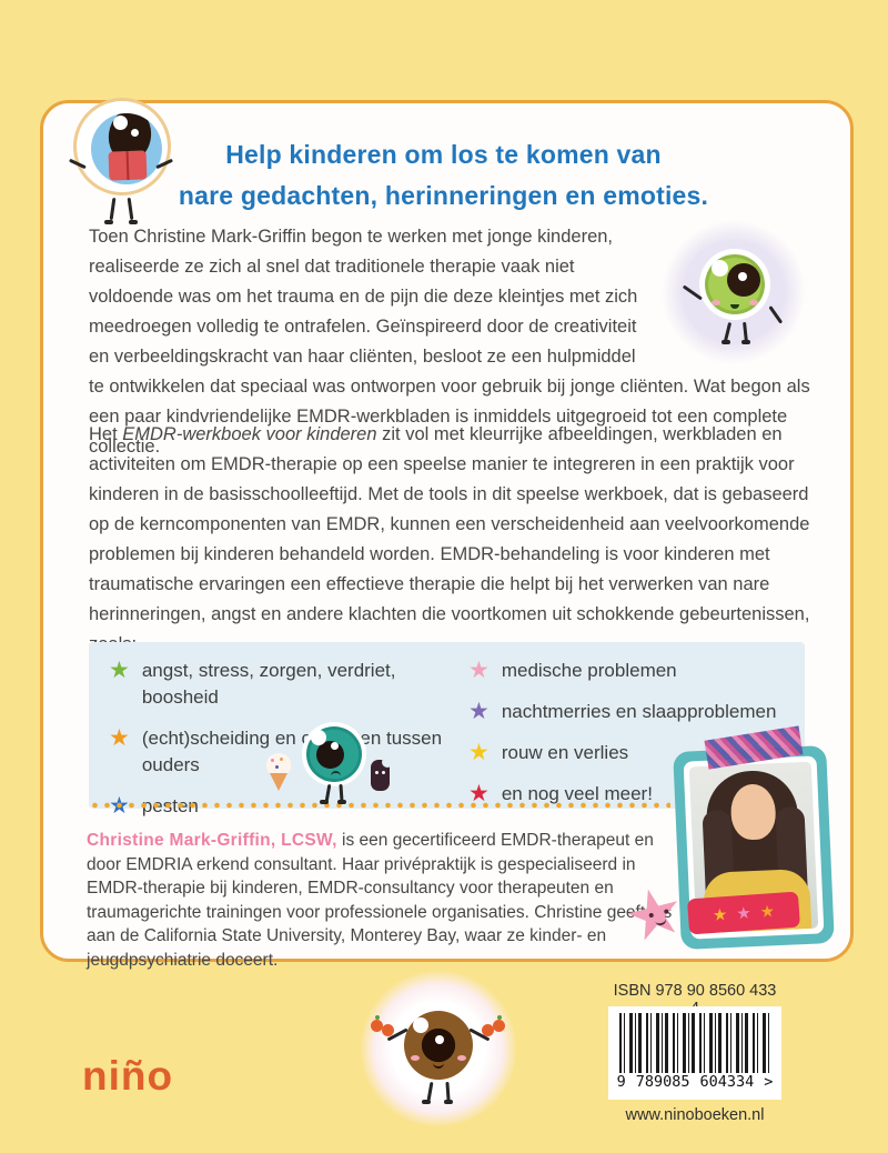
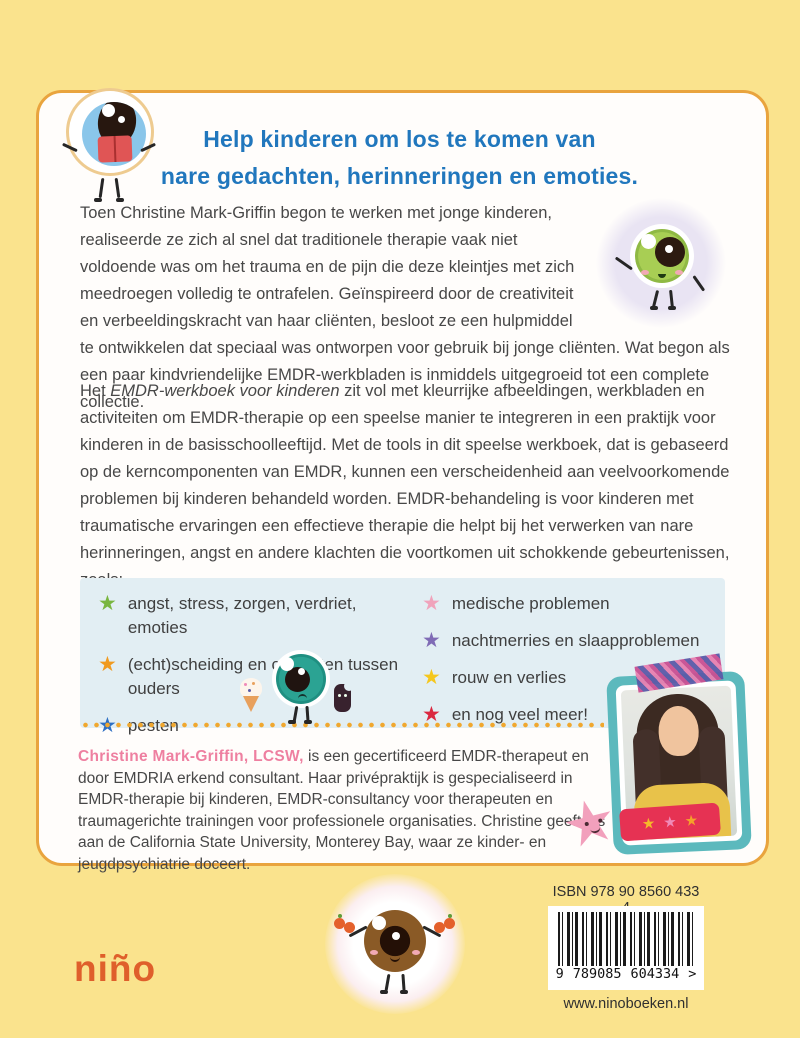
  Help kinderen om los te komen van
  nare gedachten, herinneringen en emoties.
  Toen Christine Mark-Griffin begon te werken met jonge kinderen, realiseerde ze zich al snel dat traditionele therapie vaak niet voldoende was om het trauma en de pijn die deze kleintjes met zich meedroegen volledig te ontrafelen. Geïnspireerd door de creativiteit en verbeeldingskracht van haar cliënten, besloot ze een hulpmiddel te ontwikkelen dat speciaal was ontworpen voor gebruik bij jonge cliënten. Wat begon als een paar kindvriendelijke EMDR-werkbladen is inmiddels uitgegroeid tot een complete collectie.
  Het EMDR-werkboek voor kinderen zit vol met kleurrijke afbeeldingen, werkbladen en activiteiten om EMDR-therapie op een speelse manier te integreren in een praktijk voor kinderen in de basisschoolleeftijd. Met de tools in dit speelse werkboek, dat is gebaseerd op de kerncomponenten van EMDR, kunnen een verscheidenheid aan veelvoorkomende problemen bij kinderen behandeld worden. EMDR-behandeling is voor kinderen met traumatische ervaringen een effectieve therapie die helpt bij het verwerken van nare herinneringen, angst en andere klachten die voortkomen uit schokkende gebeurtenissen,
  ★
- angst, stress, zorgen, verdriet, boosheid
+ angst, stress, zorgen, verdriet, emoties
  ★
  (echt)scheiding enen tussen ouders
  ★
  medische problemen
  ★
  nachtmerries en slaapproblemen
  ★
  rouw en verlies
  ★
  en nog veel meer!
  Christine Mark-Griffin, LCSW, is een gecertificeerd EMDR-therapeut en door EMDRIA erkend consultant. Haar privépraktijk is gespecialiseerd in EMDR-therapie bij kinderen, EMDR-consultancy voor therapeuten en traumagerichte trainingen voor professionele organisaties. Christine geefte aan de California State University, Monterey Bay, waar ze kinder- en jeugdpsychiatrie doceert.
  niño
  ISBN 978 90 8560 433
  9
  789085
  604334
  >
  www.ninoboeken.nl
